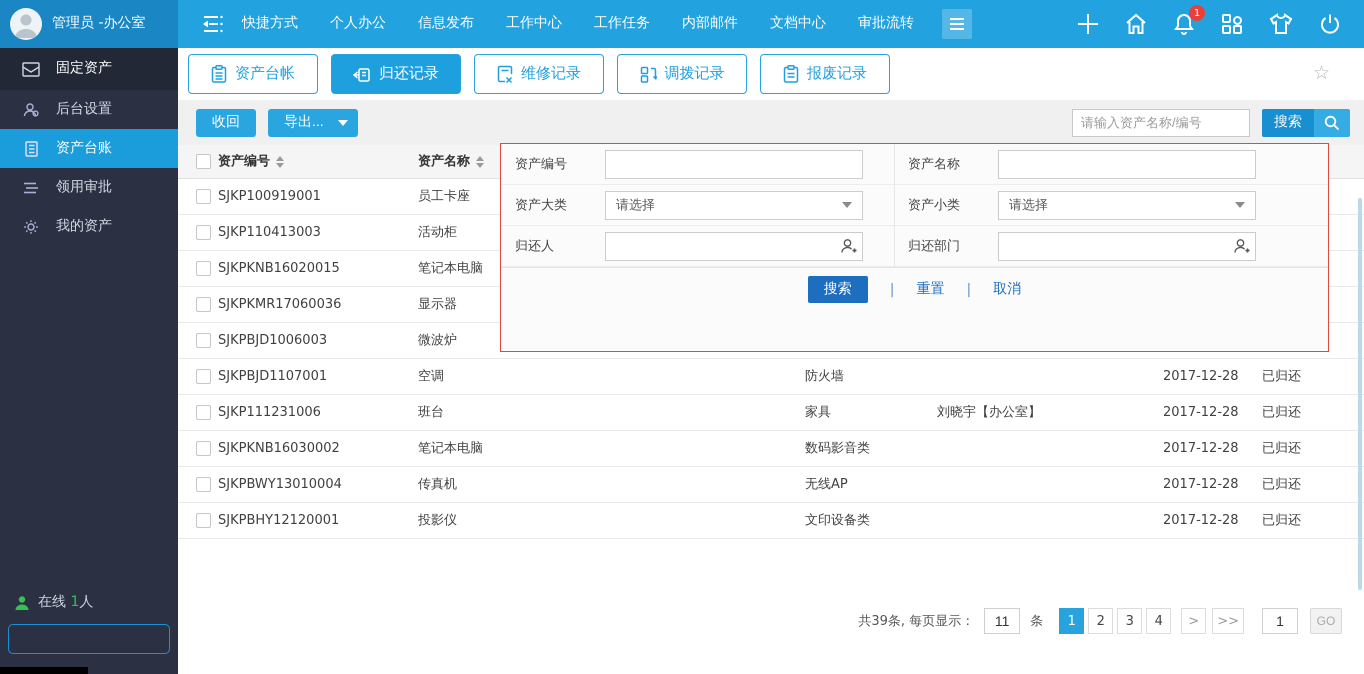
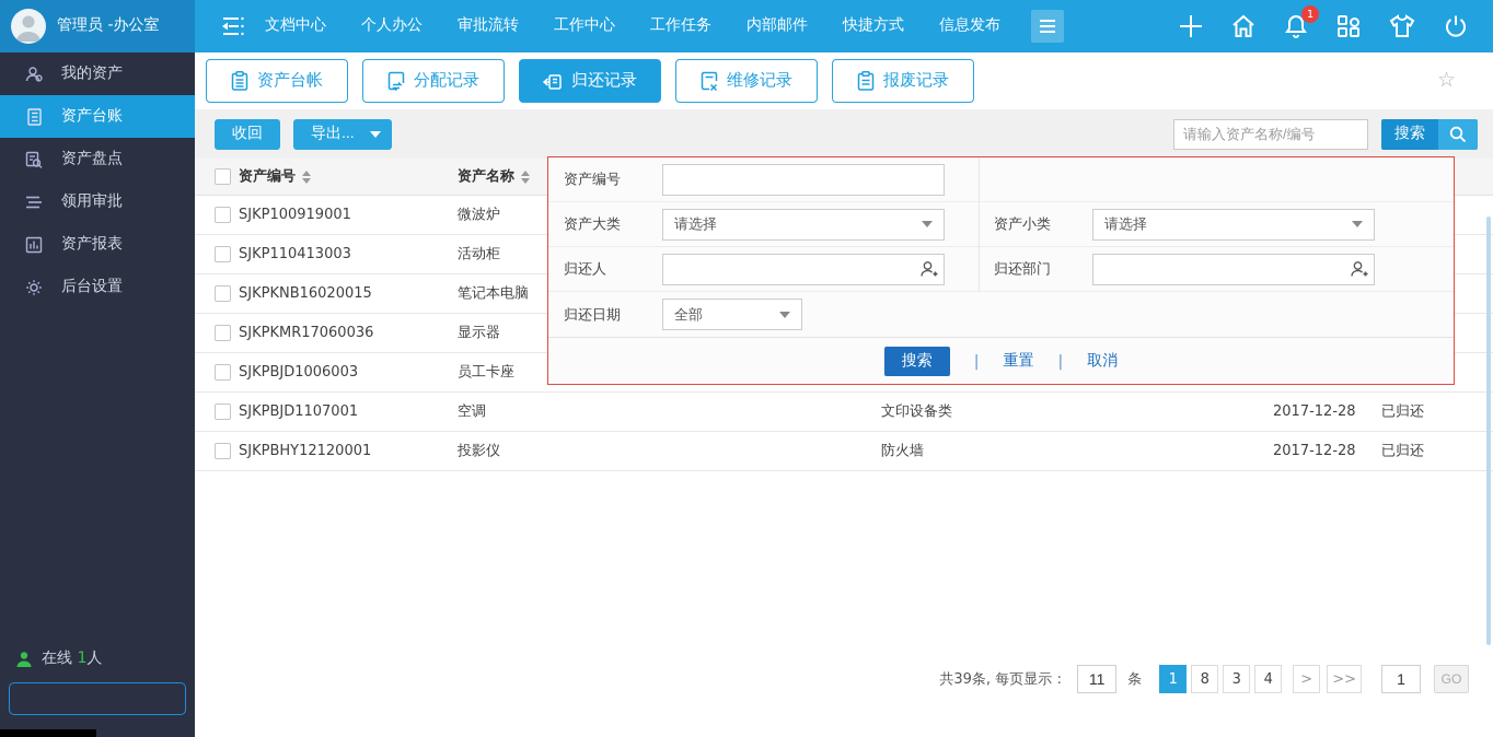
  管理员 -办公室
- 快捷方式
+ 文档中心
  个人办公
- 信息发布
+ 审批流转
  工作中心
  工作任务
  内部邮件
- 文档中心
+ 快捷方式
- 审批流转
+ 信息发布
  1
- 固定资产
- 后台设置
+ 我的资产
  资产台账
+ 资产盘点
  领用审批
+ 资产报表
- 我的资产
+ 后台设置
  在线 1人
  资产台帐
+ 分配记录
  归还记录
  维修记录
- 调拨记录
  报废记录
  ☆
  收回
  导出...
  请输入资产名称/编号
  搜索
  	资产编号	资产名称
- 	SJKP100919001	员工卡座
+ 	SJKP100919001	微波炉
  	SJKP110413003	活动柜
  	SJKPKNB16020015	笔记本电脑
  	SJKPKMR17060036	显示器
- 	SJKPBJD1006003	微波炉
+ 	SJKPBJD1006003	员工卡座
- 	SJKPBJD1107001	空调	防火墙		2017-12-28	已归还
+ 	SJKPBJD1107001	空调	文印设备类		2017-12-28	已归还
- 	SJKP111231006	班台	家具	刘晓宇【办公室】	2017-12-28	已归还
- 	SJKPKNB16030002	笔记本电脑	数码影音类		2017-12-28	已归还
- 	SJKPBWY13010004	传真机	无线AP		2017-12-28	已归还
- 	SJKPBHY12120001	投影仪	文印设备类		2017-12-28	已归还
+ 	SJKPBHY12120001	投影仪	防火墙		2017-12-28	已归还
  共39条, 每页显示：
  11
  条
  1
- 2
+ 8
  3
  4
  >
  >>
  1
  GO
  资产编号
- 资产名称
  资产大类
  请选择
  资产小类
  请选择
  归还人
  归还部门
+ 归还日期
+ 全部
  搜索
  |
  重置
  |
  取消
